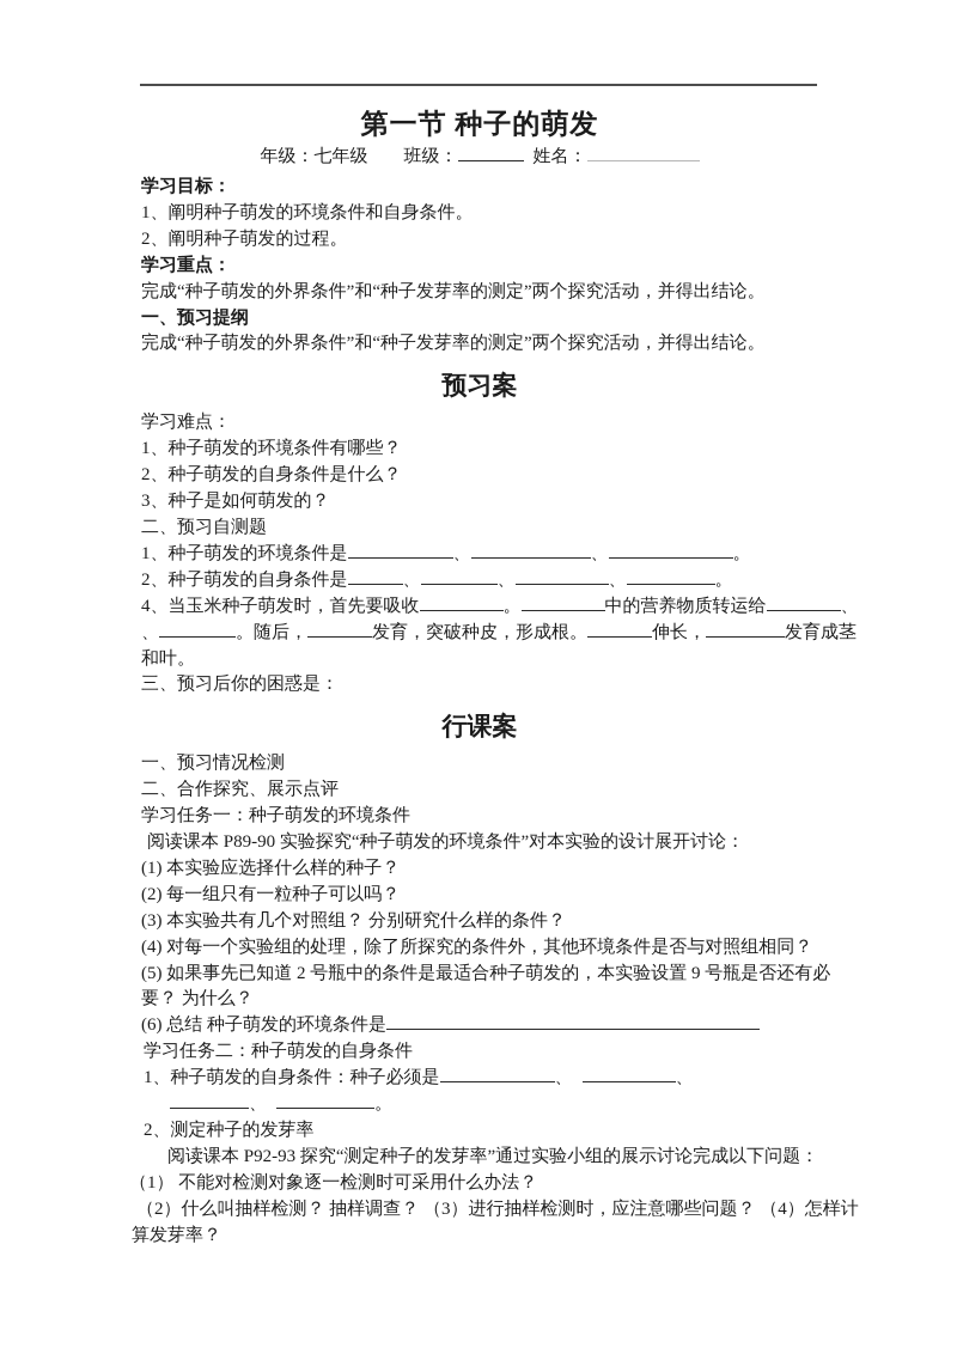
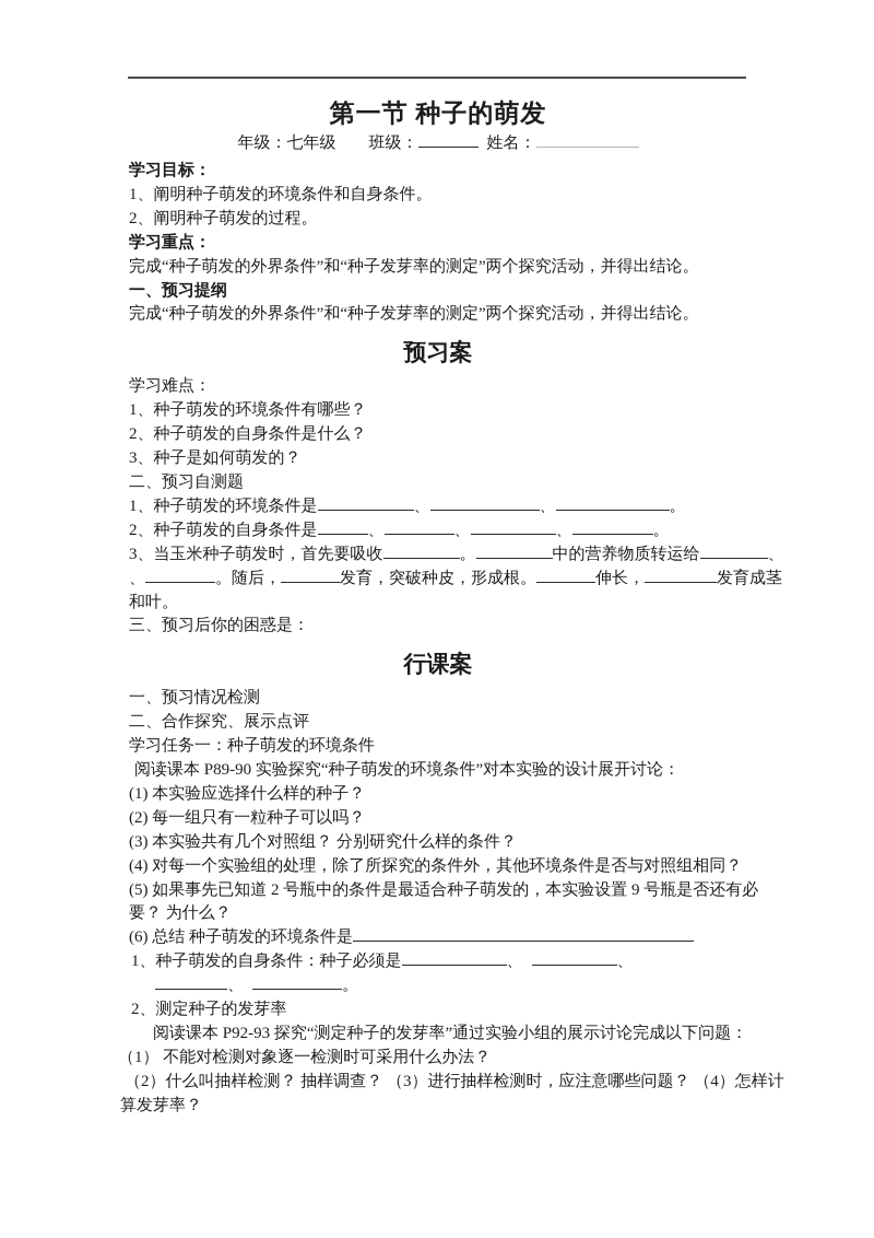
  第一节 种子的萌发
  年级：七年级 班级： 姓名：
  学习目标：
  1、阐明种子萌发的环境条件和自身条件。
  2、阐明种子萌发的过程。
  学习重点：
  完成“种子萌发的外界条件”和“种子发芽率的测定”两个探究活动，并得出结论。
  一、预习提纲
  完成“种子萌发的外界条件”和“种子发芽率的测定”两个探究活动，并得出结论。
  预习案
  学习难点：
  1、种子萌发的环境条件有哪些？
  2、种子萌发的自身条件是什么？
  3、种子是如何萌发的？
  二、预习自测题
  1、种子萌发的环境条件是 、 、 。
  2、种子萌发的自身条件是 、 、 、 。
- 4、当玉米种子萌发时，首先要吸收 。 中的营养物质转运给 、
+ 3、当玉米种子萌发时，首先要吸收 。 中的营养物质转运给 、
  、 。随后， 发育，突破种皮，形成根。 伸长， 发育成茎
  和叶。
  三、预习后你的困惑是：
  行课案
  一、预习情况检测
  二、合作探究、展示点评
  学习任务一：种子萌发的环境条件
  阅读课本 P89-90 实验探究“种子萌发的环境条件”对本实验的设计展开讨论：
  (1) 本实验应选择什么样的种子？
  (2) 每一组只有一粒种子可以吗？
  (3) 本实验共有几个对照组？ 分别研究什么样的条件？
  (4) 对每一个实验组的处理，除了所探究的条件外，其他环境条件是否与对照组相同？
  (5) 如果事先已知道 2 号瓶中的条件是最适合种子萌发的，本实验设置 9 号瓶是否还有必
  要？ 为什么？
  (6) 总结 种子萌发的环境条件是
- 学习任务二：种子萌发的自身条件
  1、种子萌发的自身条件：种子必须是 、 、
  、 。
  2、测定种子的发芽率
  阅读课本 P92-93 探究“测定种子的发芽率”通过实验小组的展示讨论完成以下问题：
  （1） 不能对检测对象逐一检测时可采用什么办法？
  （2）什么叫抽样检测？ 抽样调查？ （3）进行抽样检测时，应注意哪些问题？ （4）怎样计
  算发芽率？
